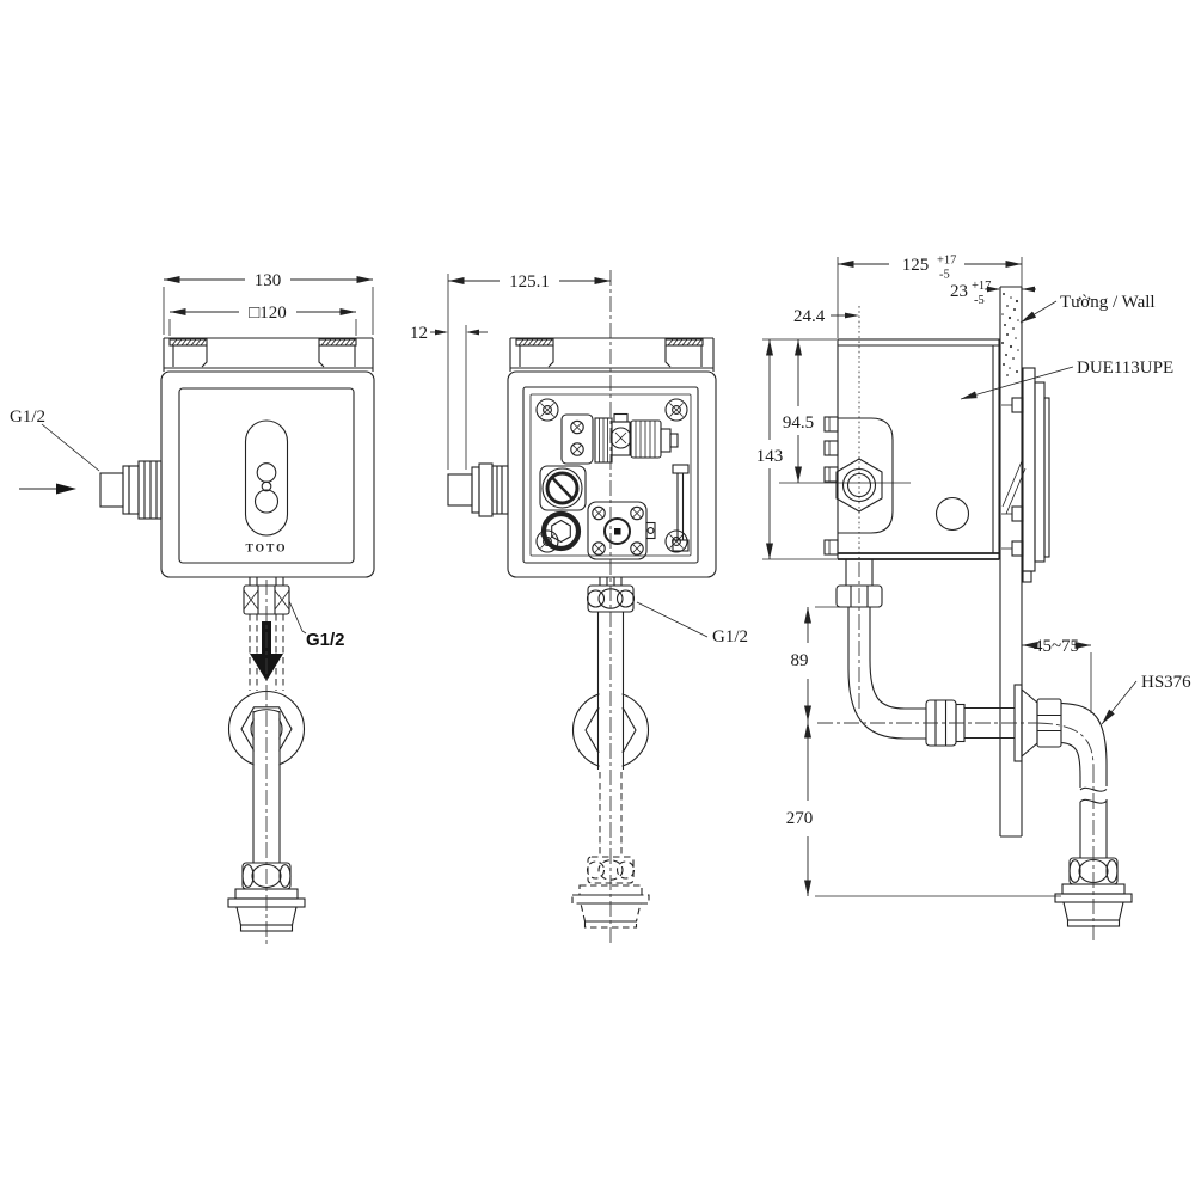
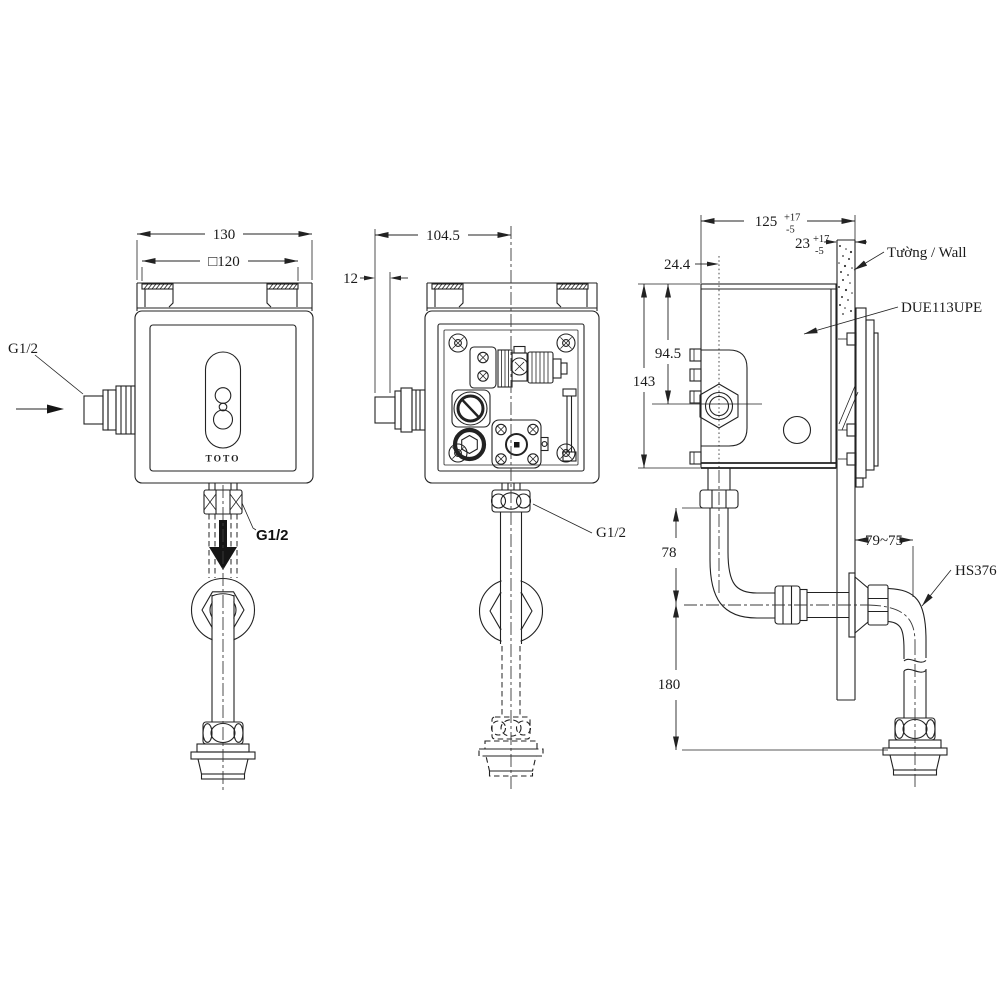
  130
  □120
  TOTO
  G1/2
  G1/2
- 125.1
+ 104.5
  12
  G1/2
  125
  +17
  -5
  23
  +17
  -5
  24.4
  94.5
  143
- 89
+ 78
- 270
+ 180
- 45~75
+ 79~75
  Tường / Wall
  DUE113UPE
  HS376
